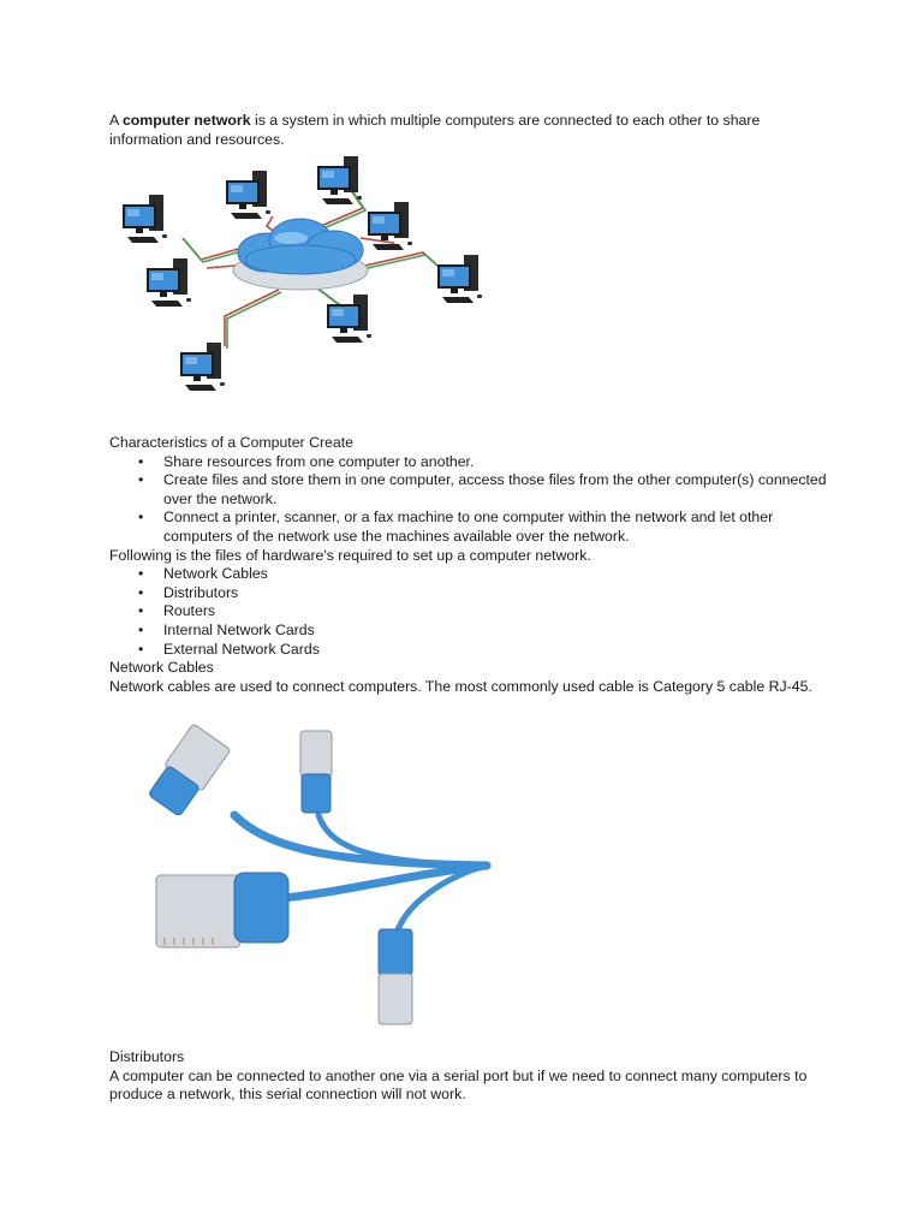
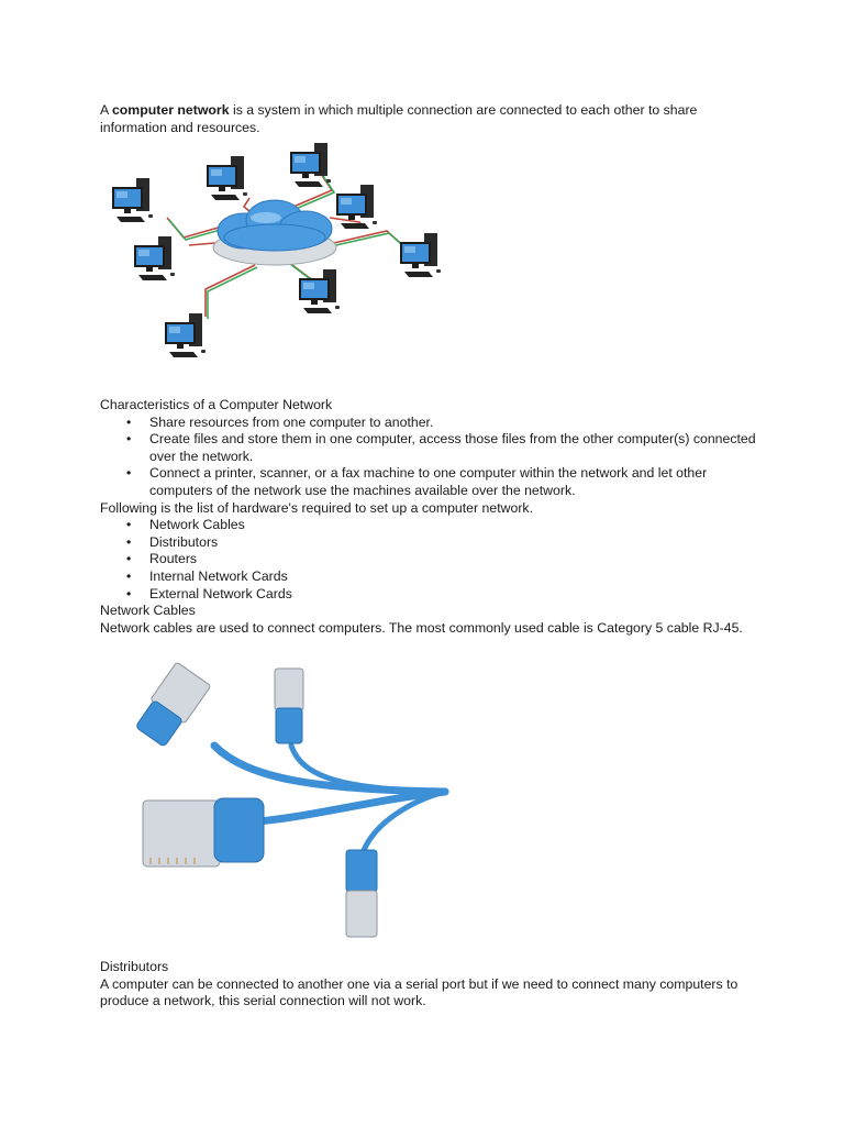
- A computer network is a system in which multiple computers are connected to each other to share information and resources.
+ A computer network is a system in which multiple connection are connected to each other to share information and resources.
- Characteristics of a Computer Create
+ Characteristics of a Computer Network
  •
  Share resources from one computer to another.
  •
  Create files and store them in one computer, access those files from the other computer(s) connected over the network.
  •
  Connect a printer, scanner, or a fax machine to one computer within the network and let other computers of the network use the machines available over the network.
- Following is the files of hardware's required to set up a computer network.
+ Following is the list of hardware's required to set up a computer network.
  •
  Network Cables
  •
  Distributors
  •
  Routers
  •
  Internal Network Cards
  •
  External Network Cards
  Network Cables
  Network cables are used to connect computers. The most commonly used cable is Category 5 cable RJ-45.
  Distributors
  A computer can be connected to another one via a serial port but if we need to connect many computers to produce a network, this serial connection will not work.
